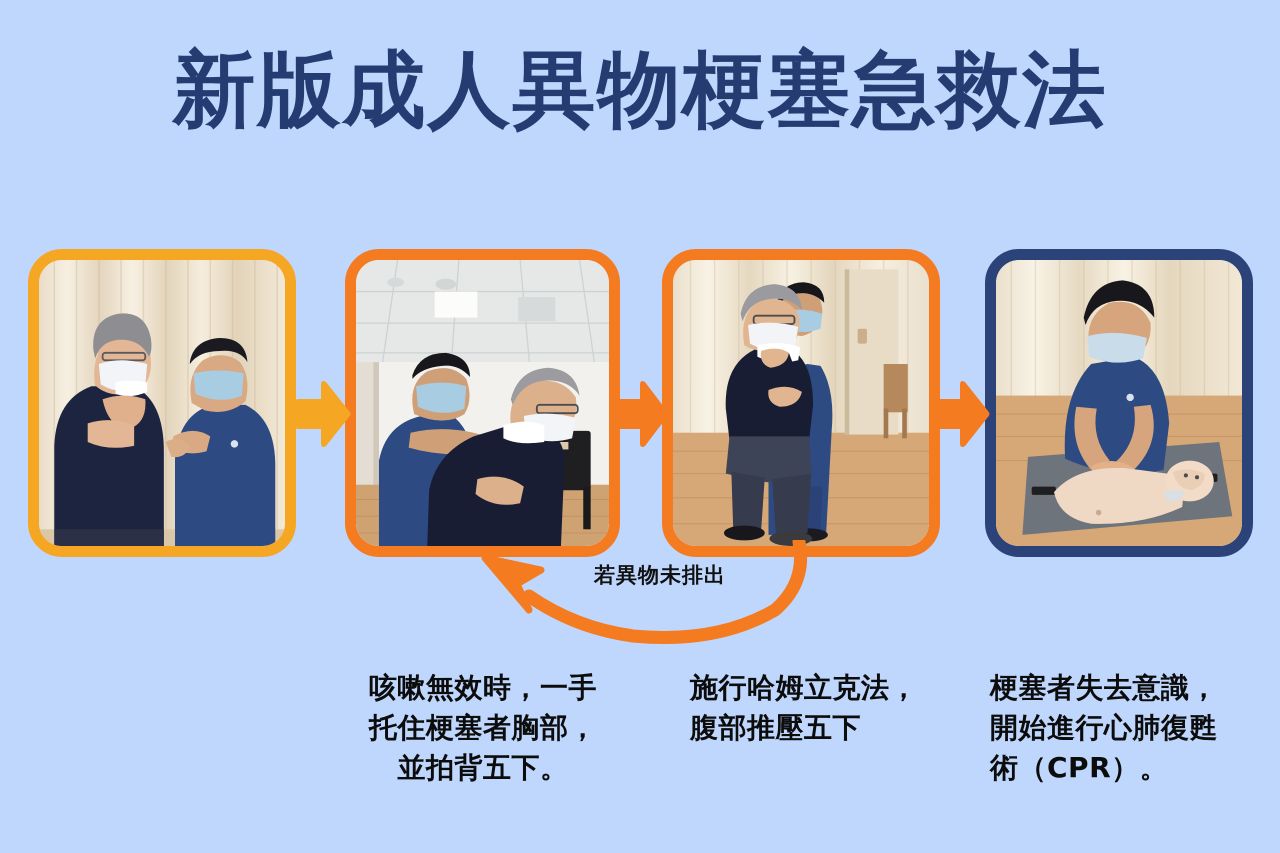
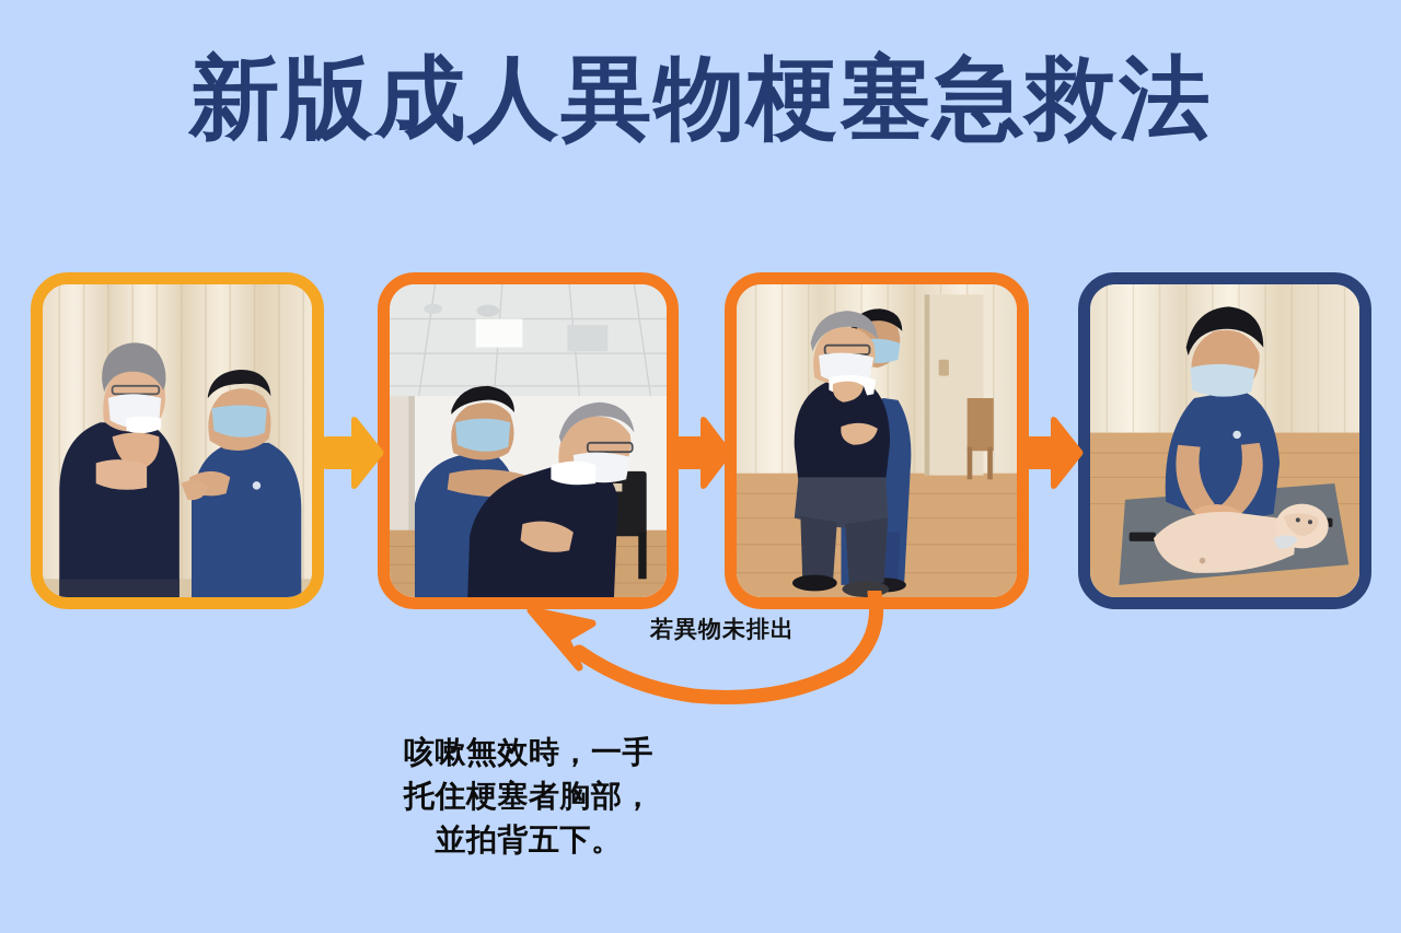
  新版成人異物梗塞急救法
  若異物未排出
  咳嗽無效時，一手
  托住梗塞者胸部，
  並拍背五下。
- 施行哈姆立克法，
- 腹部推壓五下
- 梗塞者失去意識，
- 開始進行心肺復甦
- 術（CPR）。
